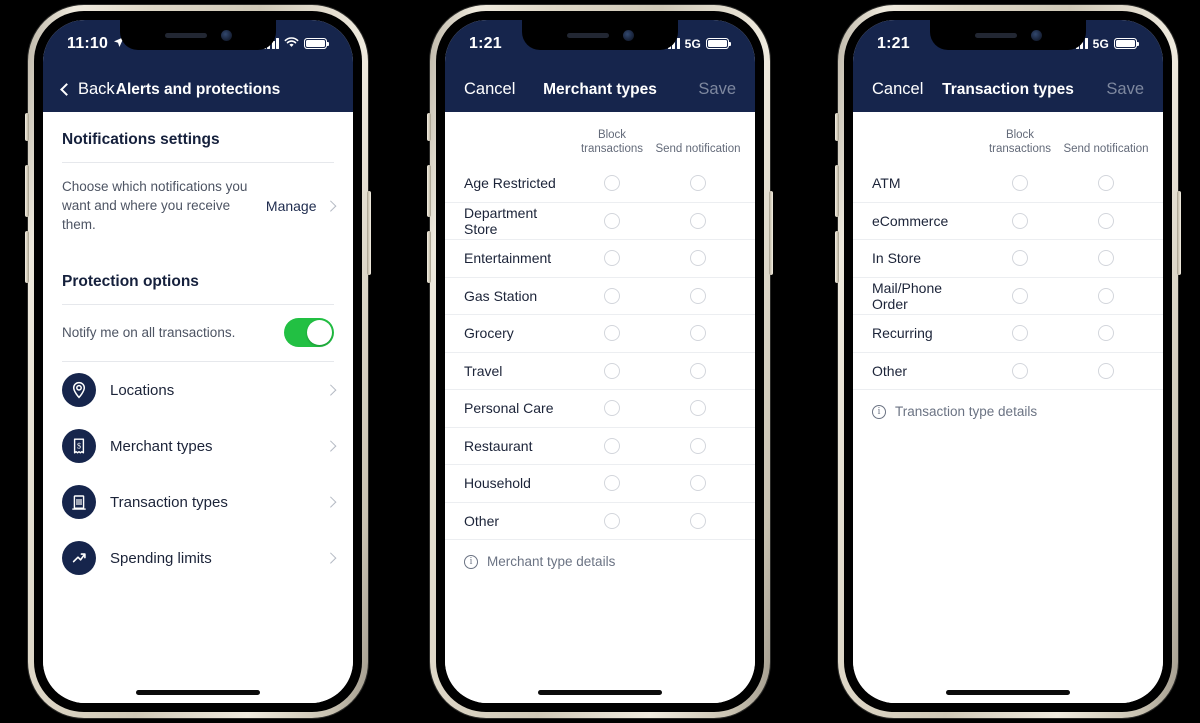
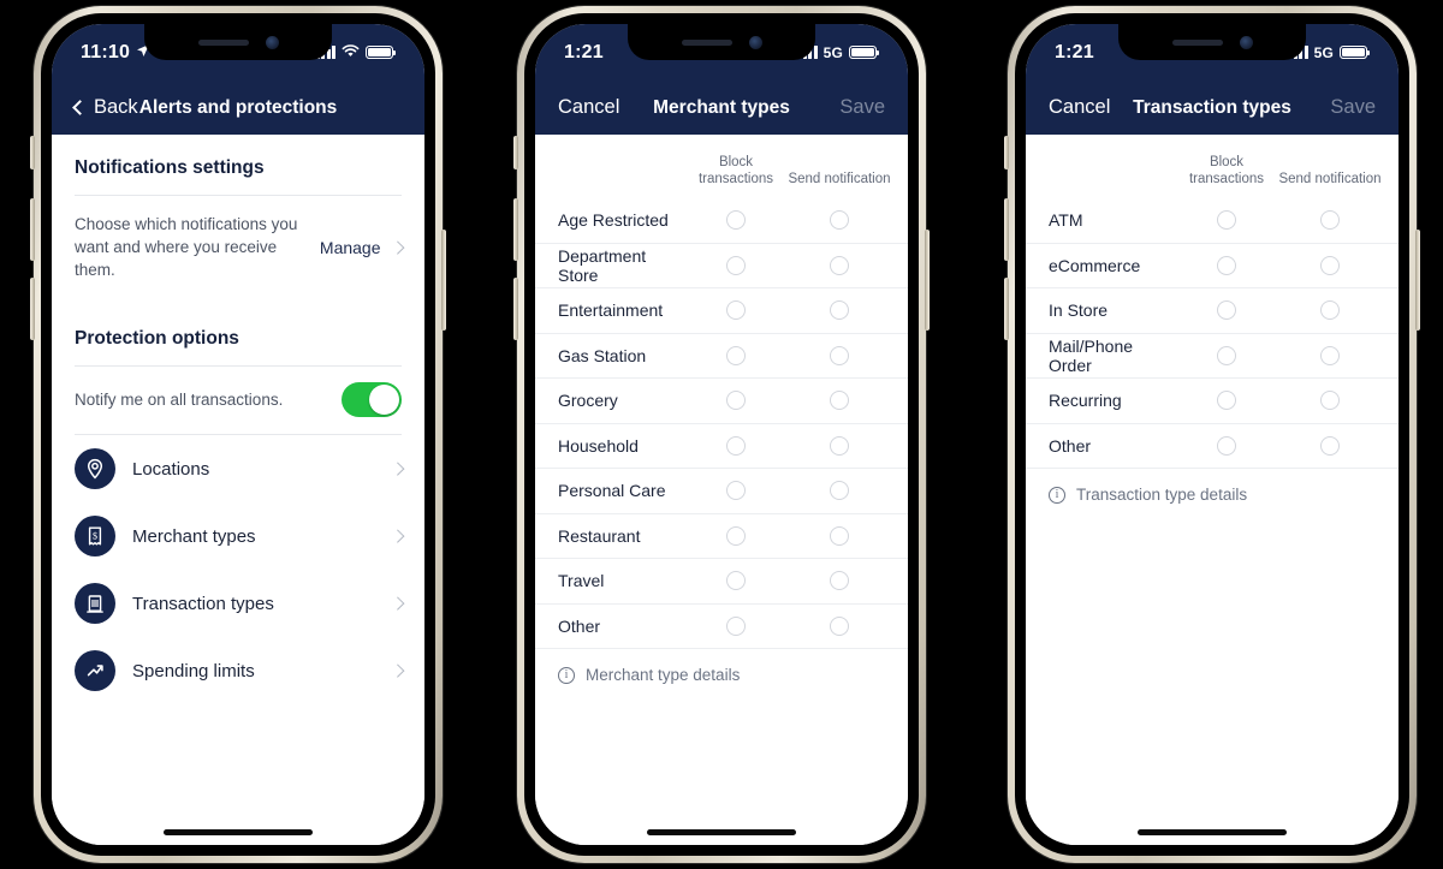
  11:10
  Back
  Alerts and protections
  Notifications settings
  Choose which notifications you want and where you receive them.
  Manage
  Protection options
  Notify me on all transactions.
  Locations
  $
  Merchant types
  Transaction types
  Spending limits
  1:21
  5G
  Cancel
  Merchant types
  Save
  Block transactions
  Send notification
  Age Restricted
  Department Store
  Entertainment
  Gas Station
  Grocery
- Travel
+ Household
  Personal Care
  Restaurant
- Household
+ Travel
  Other
  i
  Merchant type details
  1:21
  5G
  Cancel
  Transaction types
  Save
  Block transactions
  Send notification
  ATM
  eCommerce
  In Store
  Mail/Phone Order
  Recurring
  Other
  i
  Transaction type details
